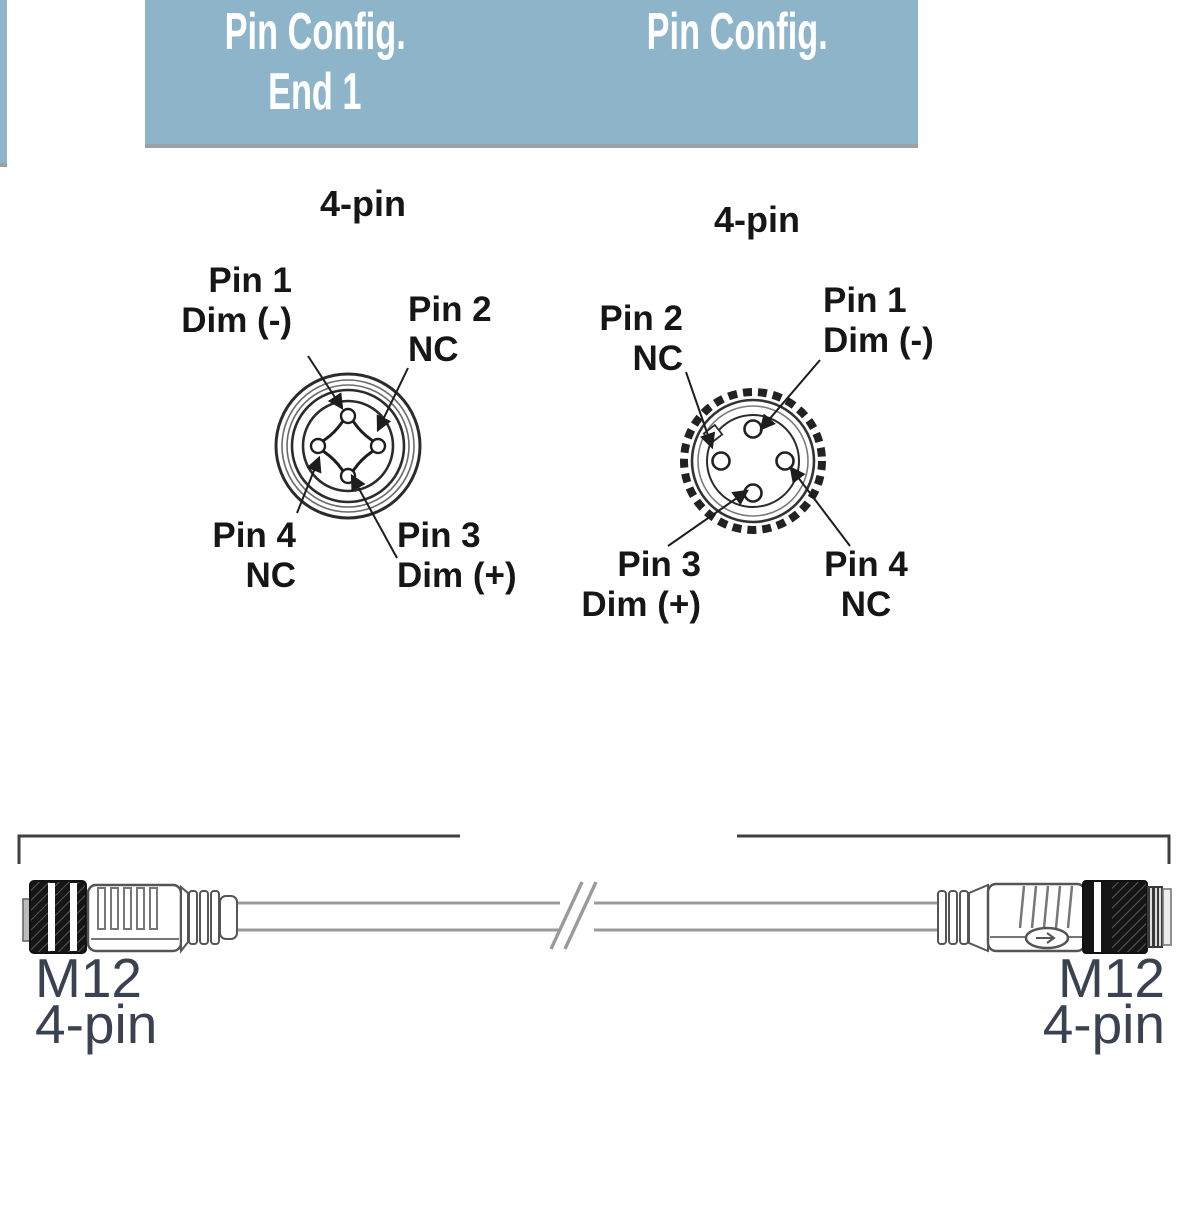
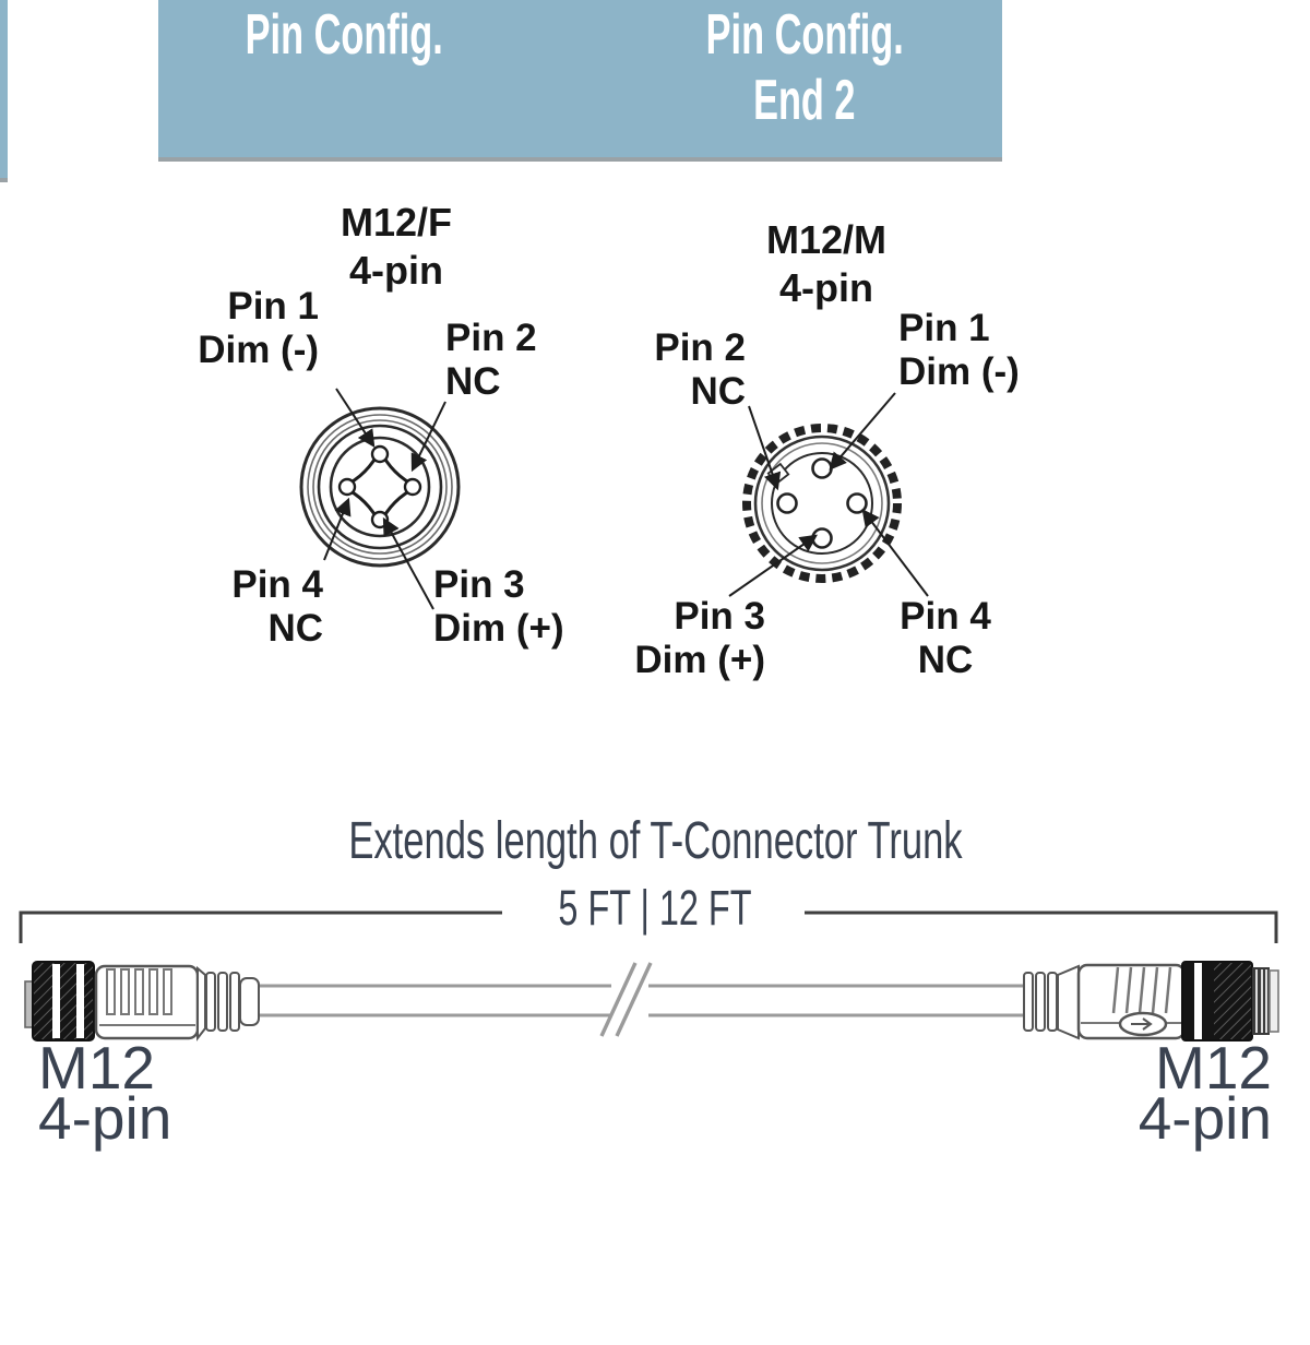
  Pin Config.
- End 1
  Pin Config.
+ End 2
+ M12/F
  4-pin
  Pin 1
  Dim (-)
  Pin 2
  NC
  Pin 4
  NC
  Pin 3
  Dim (+)
+ M12/M
  4-pin
  Pin 2
  NC
  Pin 1
  Dim (-)
  Pin 3
  Dim (+)
  Pin 4
  NC
+ Extends length of T-Connector Trunk
+ 5 FT | 12 FT
  M12
  4-pin
  M12
  4-pin
